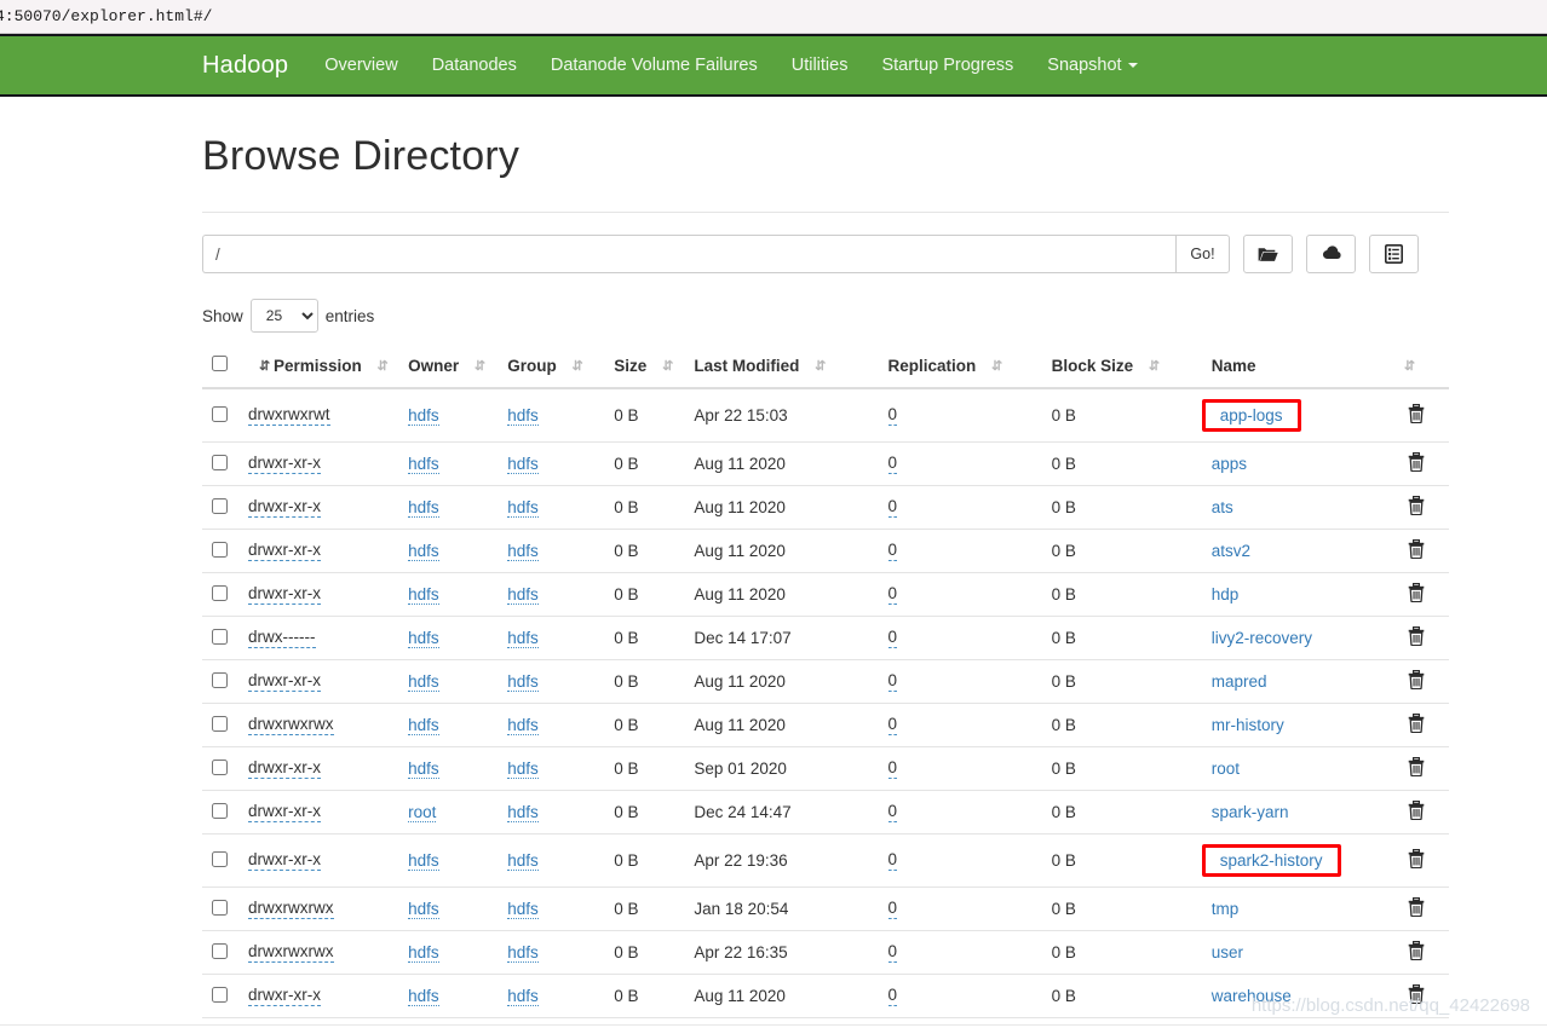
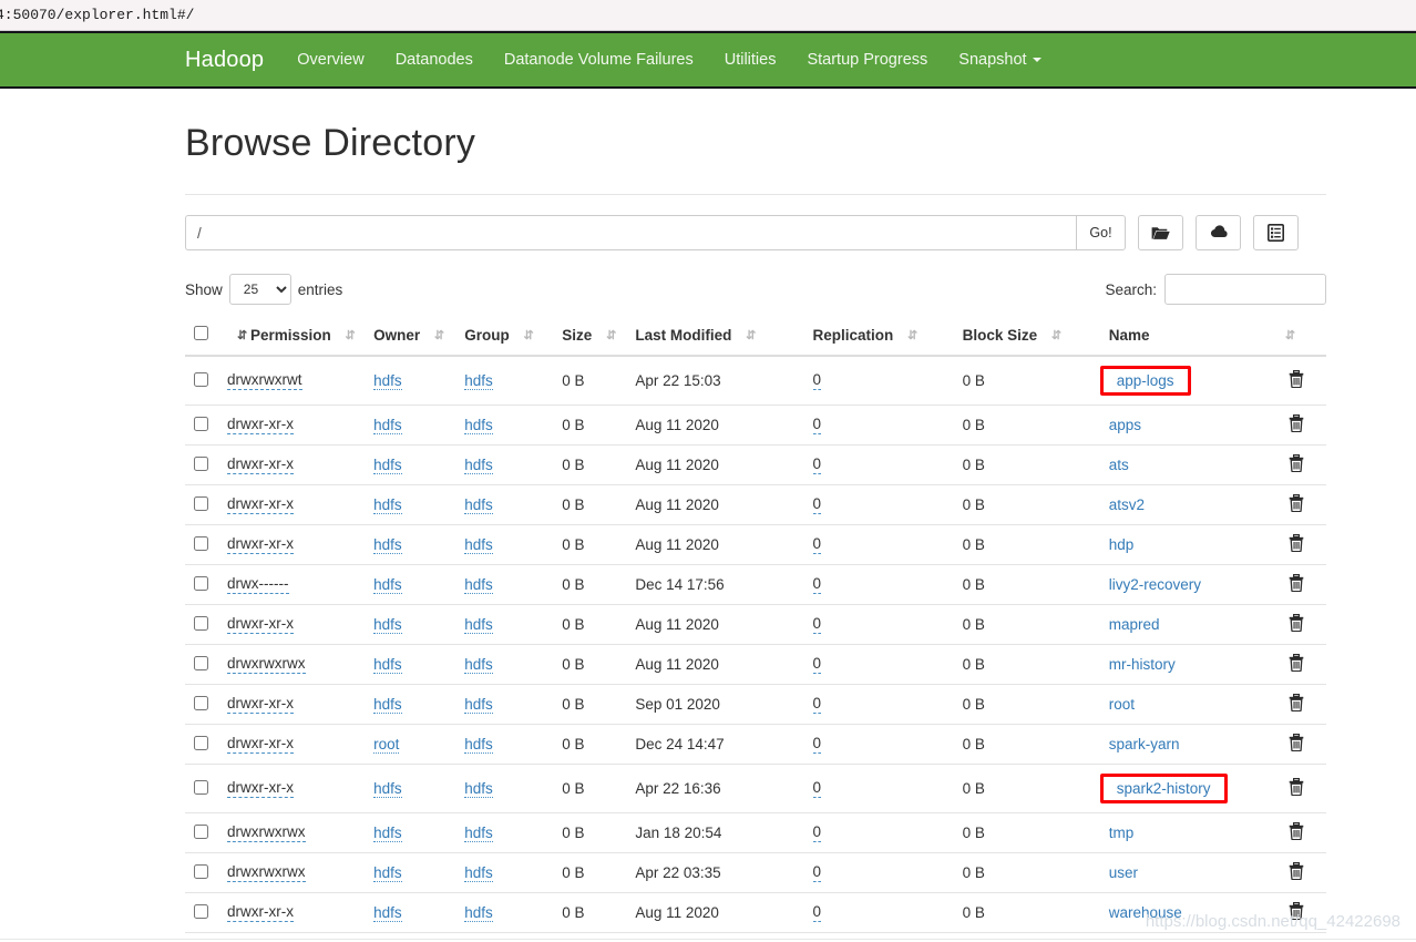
  :50070/explorer.html#/
  Hadoop
  Overview
  Datanodes
  Datanode Volume Failures
  Utilities
  Startup Progress
  Snapshot
  Browse Directory
  /
  Go!
  Show
  25
  entries
+ Search:
  	⇵ Permission ⇵	Owner ⇵	Group ⇵	Size ⇵	Last Modified ⇵	Replication ⇵	Block Size ⇵	Name	⇵
  	drwxrwxrwt	hdfs	hdfs	0 B	Apr 22 15:03	0	0 B	app-logs
  	drwxr-xr-x	hdfs	hdfs	0 B	Aug 11 2020	0	0 B	apps
  	drwxr-xr-x	hdfs	hdfs	0 B	Aug 11 2020	0	0 B	ats
  	drwxr-xr-x	hdfs	hdfs	0 B	Aug 11 2020	0	0 B	atsv2
  	drwxr-xr-x	hdfs	hdfs	0 B	Aug 11 2020	0	0 B	hdp
- 	drwx------	hdfs	hdfs	0 B	Dec 14 17:07	0	0 B	livy2-recovery
+ 	drwx------	hdfs	hdfs	0 B	Dec 14 17:56	0	0 B	livy2-recovery
  	drwxr-xr-x	hdfs	hdfs	0 B	Aug 11 2020	0	0 B	mapred
  	drwxrwxrwx	hdfs	hdfs	0 B	Aug 11 2020	0	0 B	mr-history
  	drwxr-xr-x	hdfs	hdfs	0 B	Sep 01 2020	0	0 B	root
  	drwxr-xr-x	root	hdfs	0 B	Dec 24 14:47	0	0 B	spark-yarn
- 	drwxr-xr-x	hdfs	hdfs	0 B	Apr 22 19:36	0	0 B	spark2-history
+ 	drwxr-xr-x	hdfs	hdfs	0 B	Apr 22 16:36	0	0 B	spark2-history
  	drwxrwxrwx	hdfs	hdfs	0 B	Jan 18 20:54	0	0 B	tmp
- 	drwxrwxrwx	hdfs	hdfs	0 B	Apr 22 16:35	0	0 B	user
+ 	drwxrwxrwx	hdfs	hdfs	0 B	Apr 22 03:35	0	0 B	user
  	drwxr-xr-x	hdfs	hdfs	0 B	Aug 11 2020	0	0 B	warehouse
  https://blog.csdn.net/qq_42422698
